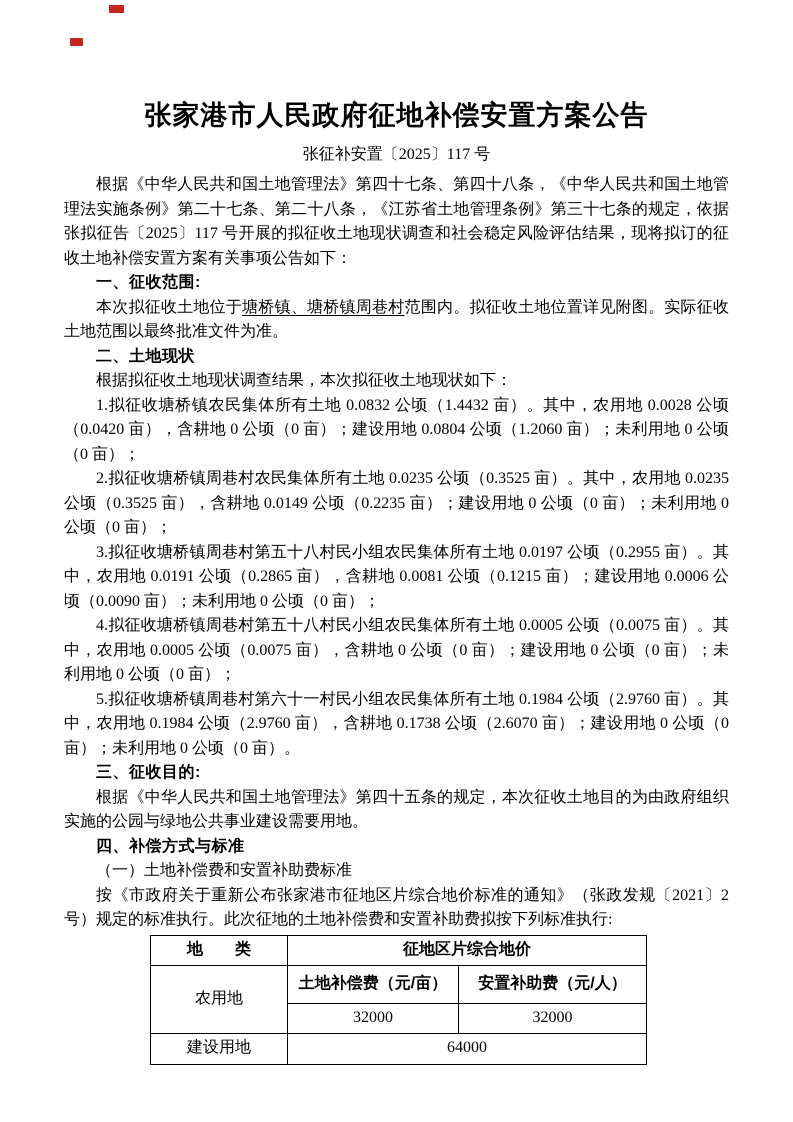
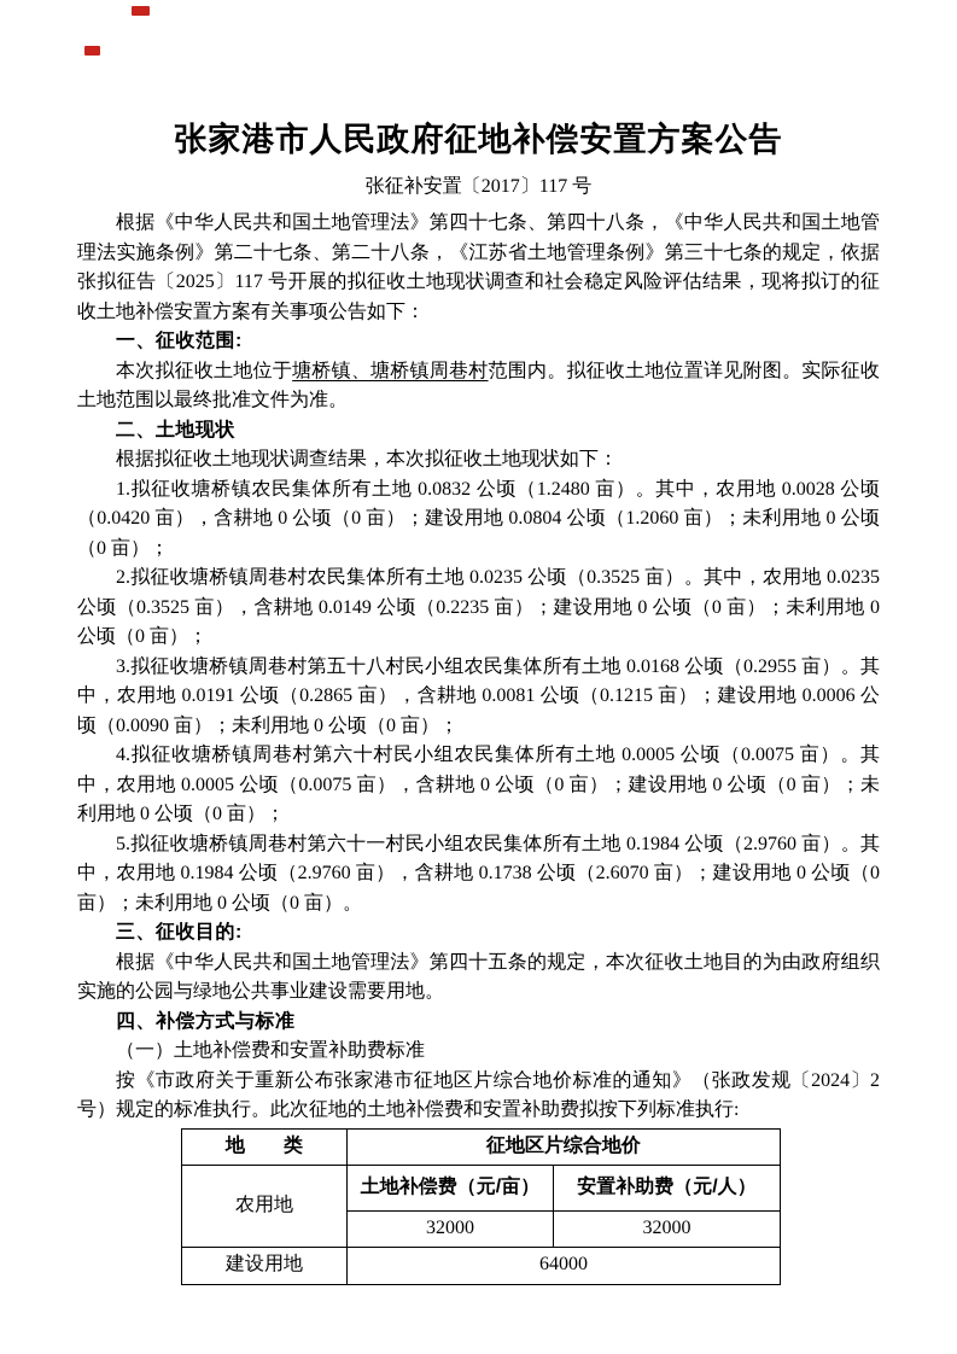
  张家港市人民政府征地补偿安置方案公告
- 张征补安置〔2025〕117 号
+ 张征补安置〔2017〕117 号
  根据《中华人民共和国土地管理法》第四十七条、第四十八条，《中华人民共和国土地管理法实施条例》第二十七条、第二十八条，《江苏省土地管理条例》第三十七条的规定，依据张拟征告〔2025〕117 号开展的拟征收土地现状调查和社会稳定风险评估结果，现将拟订的征收土地补偿安置方案有关事项公告如下：
  一、征收范围:
  本次拟征收土地位于塘桥镇、塘桥镇周巷村范围内。拟征收土地位置详见附图。实际征收土地范围以最终批准文件为准。
  二、土地现状
  根据拟征收土地现状调查结果，本次拟征收土地现状如下：
- 1.拟征收塘桥镇农民集体所有土地 0.0832 公顷（1.4432 亩）。其中，农用地 0.0028 公顷（0.0420 亩），含耕地 0 公顷（0 亩）；建设用地 0.0804 公顷（1.2060 亩）；未利用地 0 公顷（0 亩）；
+ 1.拟征收塘桥镇农民集体所有土地 0.0832 公顷（1.2480 亩）。其中，农用地 0.0028 公顷（0.0420 亩），含耕地 0 公顷（0 亩）；建设用地 0.0804 公顷（1.2060 亩）；未利用地 0 公顷（0 亩）；
  2.拟征收塘桥镇周巷村农民集体所有土地 0.0235 公顷（0.3525 亩）。其中，农用地 0.0235 公顷（0.3525 亩），含耕地 0.0149 公顷（0.2235 亩）；建设用地 0 公顷（0 亩）；未利用地 0 公顷（0 亩）；
- 3.拟征收塘桥镇周巷村第五十八村民小组农民集体所有土地 0.0197 公顷（0.2955 亩）。其中，农用地 0.0191 公顷（0.2865 亩），含耕地 0.0081 公顷（0.1215 亩）；建设用地 0.0006 公顷（0.0090 亩）；未利用地 0 公顷（0 亩）；
+ 3.拟征收塘桥镇周巷村第五十八村民小组农民集体所有土地 0.0168 公顷（0.2955 亩）。其中，农用地 0.0191 公顷（0.2865 亩），含耕地 0.0081 公顷（0.1215 亩）；建设用地 0.0006 公顷（0.0090 亩）；未利用地 0 公顷（0 亩）；
- 4.拟征收塘桥镇周巷村第五十八村民小组农民集体所有土地 0.0005 公顷（0.0075 亩）。其中，农用地 0.0005 公顷（0.0075 亩），含耕地 0 公顷（0 亩）；建设用地 0 公顷（0 亩）；未利用地 0 公顷（0 亩）；
+ 4.拟征收塘桥镇周巷村第六十村民小组农民集体所有土地 0.0005 公顷（0.0075 亩）。其中，农用地 0.0005 公顷（0.0075 亩），含耕地 0 公顷（0 亩）；建设用地 0 公顷（0 亩）；未利用地 0 公顷（0 亩）；
  5.拟征收塘桥镇周巷村第六十一村民小组农民集体所有土地 0.1984 公顷（2.9760 亩）。其中，农用地 0.1984 公顷（2.9760 亩），含耕地 0.1738 公顷（2.6070 亩）；建设用地 0 公顷（0 亩）；未利用地 0 公顷（0 亩）。
  三、征收目的:
  根据《中华人民共和国土地管理法》第四十五条的规定，本次征收土地目的为由政府组织实施的公园与绿地公共事业建设需要用地。
  四、补偿方式与标准
  （一）土地补偿费和安置补助费标准
- 按《市政府关于重新公布张家港市征地区片综合地价标准的通知》（张政发规〔2021〕2 号）规定的标准执行。此次征地的土地补偿费和安置补助费拟按下列标准执行:
+ 按《市政府关于重新公布张家港市征地区片综合地价标准的通知》（张政发规〔2024〕2 号）规定的标准执行。此次征地的土地补偿费和安置补助费拟按下列标准执行:
  地 类	征地区片综合地价
  农用地	土地补偿费（元/亩）	安置补助费（元/人）
  32000	32000
  建设用地	64000
